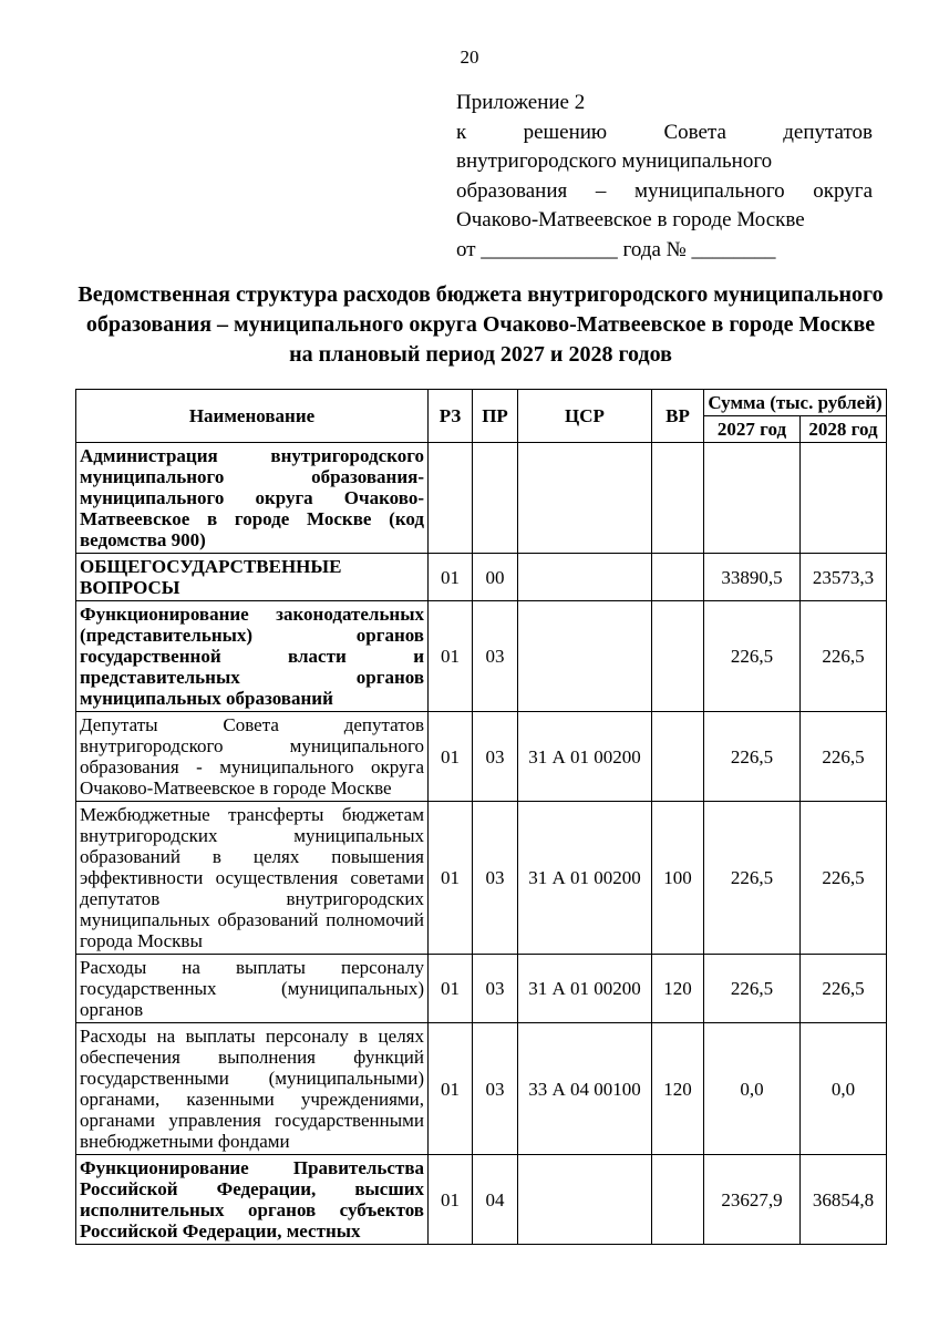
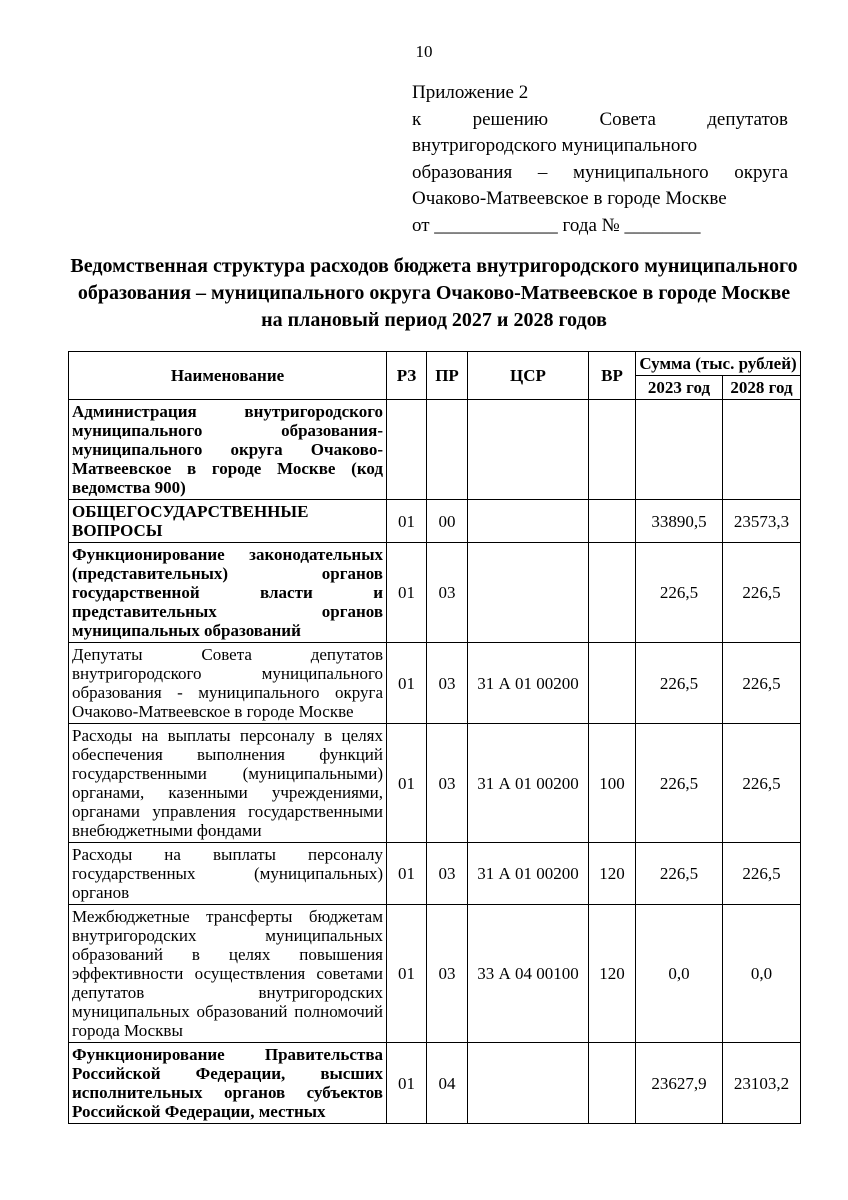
- 20
+ 10
  Приложение 2
  к решению Совета депутатов
  внутригородского муниципального
  образования – муниципального округа
  Очаково-Матвеевское в городе Москве
  от _____________ года № ________
  Ведомственная структура расходов бюджета внутригородского муниципального образования – муниципального округа Очаково-Матвеевское в городе Москве на плановый период 2027 и 2028 годов
  Наименование	РЗ	ПР	ЦСР	ВР	Сумма (тыс. рублей)
- 2027 год	2028 год
+ 2023 год	2028 год
  Администрация внутригородского муниципального образования- муниципального округа Очаково-Матвеевское в городе Москве (код ведомства 900)
  ОБЩЕГОСУДАРСТВЕННЫЕ ВОПРОСЫ	01	00			33890,5	23573,3
  Функционирование законодательных (представительных) органов государственной власти и представительных органов муниципальных образований	01	03			226,5	226,5
  Депутаты Совета депутатов внутригородского муниципального образования - муниципального округа Очаково-Матвеевское в городе Москве	01	03	31 А 01 00200		226,5	226,5
- Межбюджетные трансферты бюджетам внутригородских муниципальных образований в целях повышения эффективности осуществления советами депутатов внутригородских муниципальных образований полномочий города Москвы	01	03	31 А 01 00200	100	226,5	226,5
+ Расходы на выплаты персоналу в целях обеспечения выполнения функций государственными (муниципальными) органами, казенными учреждениями, органами управления государственными внебюджетными фондами	01	03	31 А 01 00200	100	226,5	226,5
  Расходы на выплаты персоналу государственных (муниципальных) органов	01	03	31 А 01 00200	120	226,5	226,5
- Расходы на выплаты персоналу в целях обеспечения выполнения функций государственными (муниципальными) органами, казенными учреждениями, органами управления государственными внебюджетными фондами	01	03	33 А 04 00100	120	0,0	0,0
+ Межбюджетные трансферты бюджетам внутригородских муниципальных образований в целях повышения эффективности осуществления советами депутатов внутригородских муниципальных образований полномочий города Москвы	01	03	33 А 04 00100	120	0,0	0,0
- Функционирование Правительства Российской Федерации, высших исполнительных органов субъектов Российской Федерации, местных	01	04			23627,9	36854,8
+ Функционирование Правительства Российской Федерации, высших исполнительных органов субъектов Российской Федерации, местных	01	04			23627,9	23103,2
